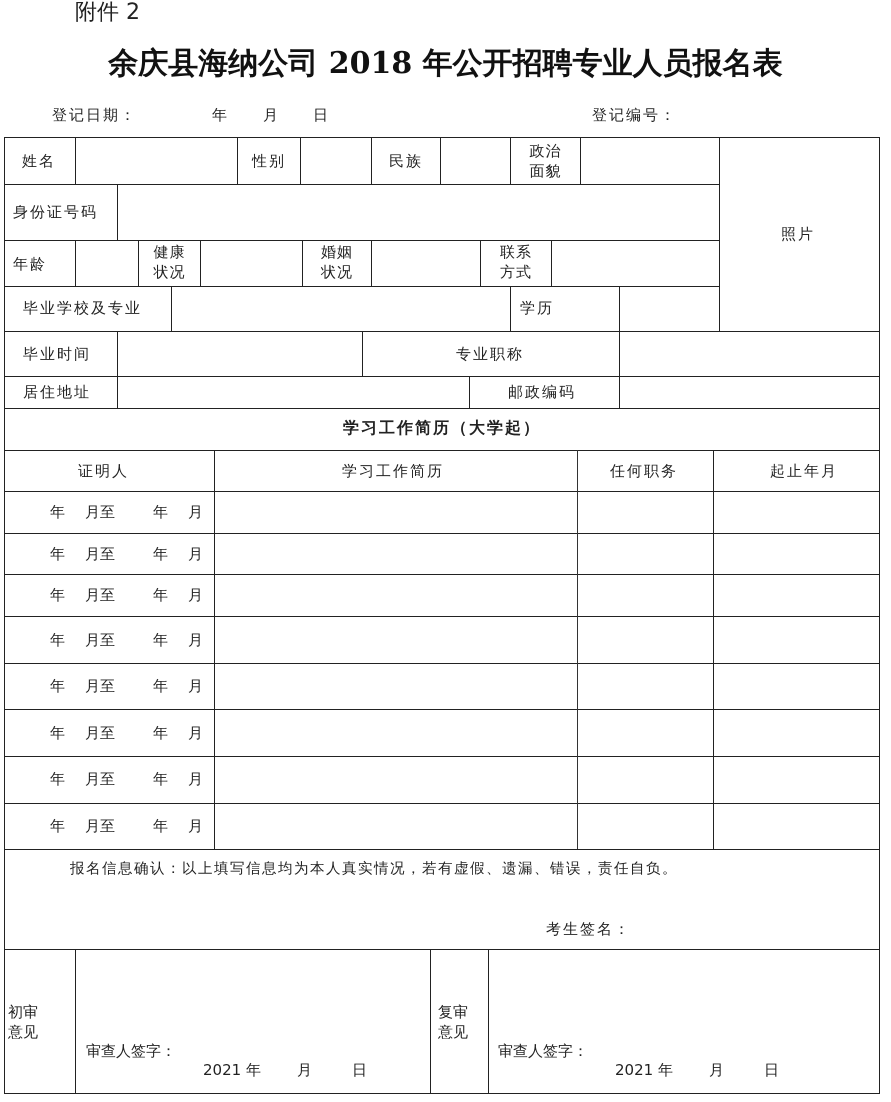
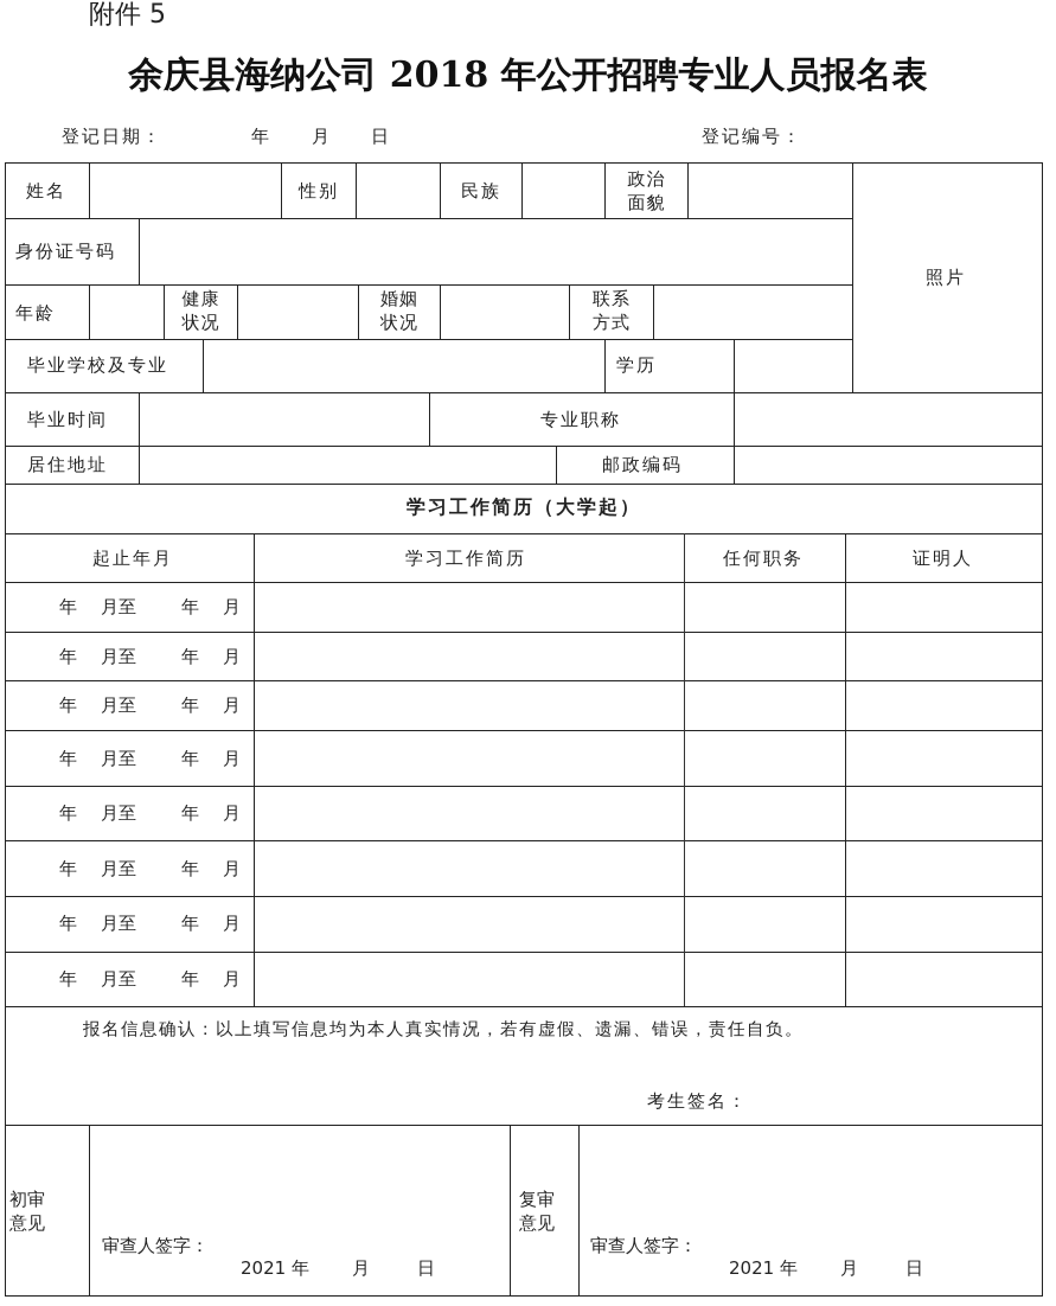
- 附件 2
+ 附件 5
  余庆县海纳公司 2018 年公开招聘专业人员报名表
  登记日期：
  年
  月
  日
  登记编号：
  姓名
  性别
  民族
  政治
  面貌
  照片
  身份证号码
  年龄
  健康
  状况
  婚姻
  状况
  联系
  方式
  毕业学校及专业
  学历
  毕业时间
  专业职称
  居住地址
  邮政编码
  学习工作简历（大学起）
- 证明人
+ 起止年月
  学习工作简历
  任何职务
- 起止年月
+ 证明人
  年 月至 年 月
  年 月至 年 月
  年 月至 年 月
  年 月至 年 月
  年 月至 年 月
  年 月至 年 月
  年 月至 年 月
  年 月至 年 月
  报名信息确认：以上填写信息均为本人真实情况，若有虚假、遗漏、错误，责任自负。
  考生签名：
  初审
  意见
  审查人签字：
  2021 年 月 日
  复审
  意见
  审查人签字：
  2021 年 月 日
